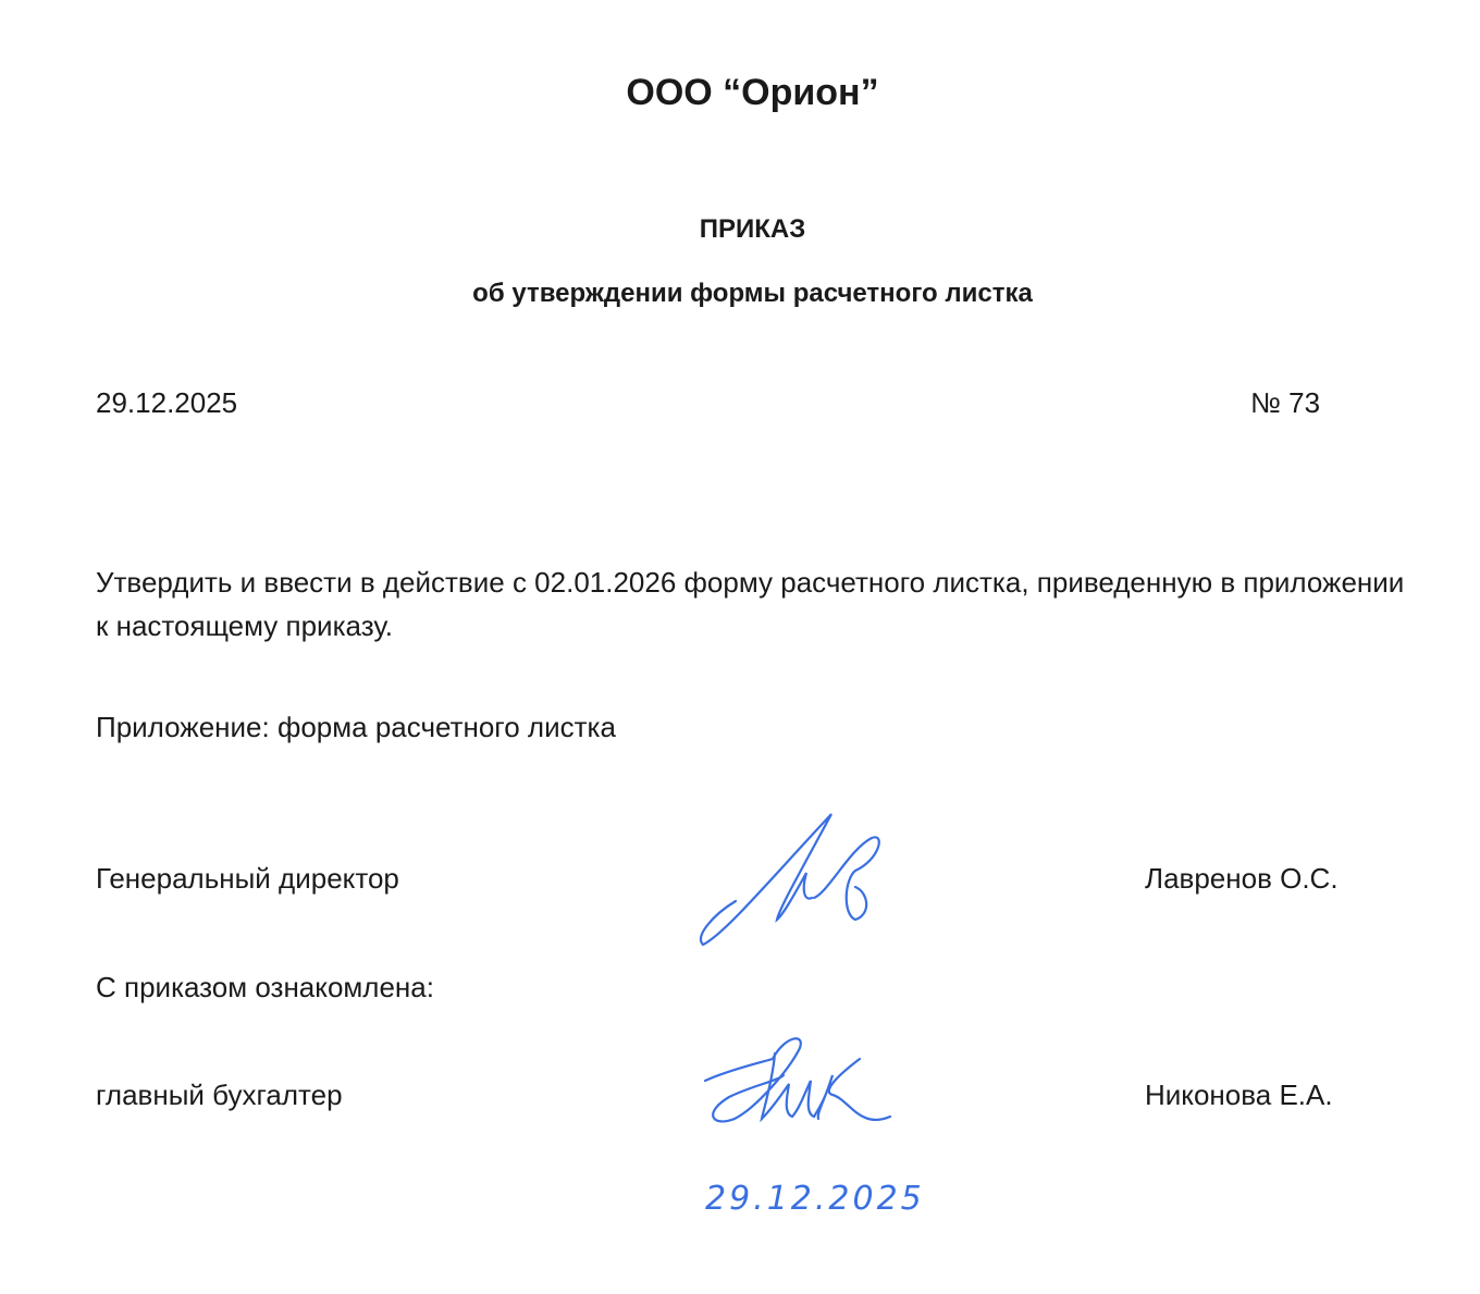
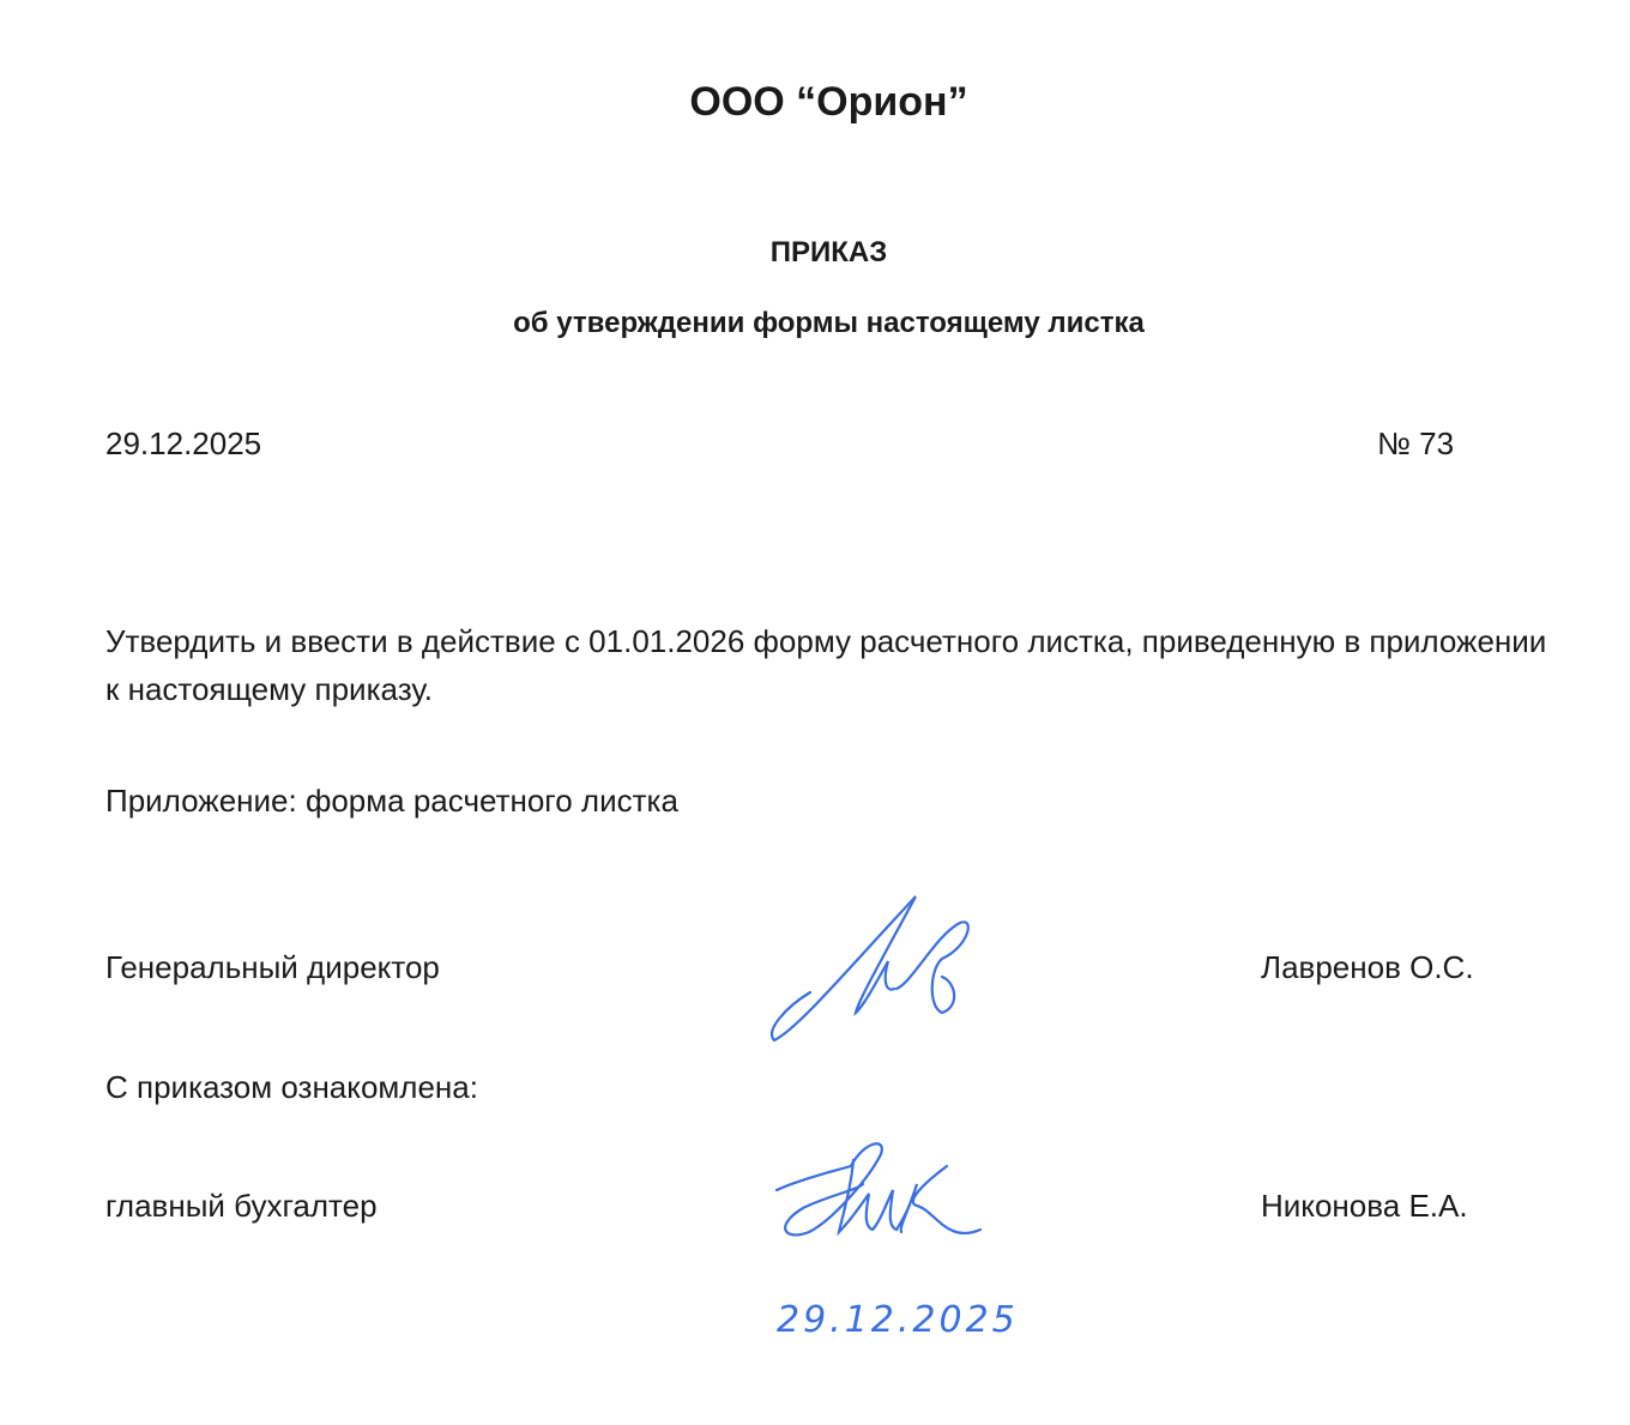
  ООО “Орион”
  ПРИКАЗ
- об утверждении формы расчетного листка
+ об утверждении формы настоящему листка
  29.12.2025
  № 73
- Утвердить и ввести в действие с 02.01.2026 форму расчетного листка, приведенную в приложении к настоящему приказу.
+ Утвердить и ввести в действие с 01.01.2026 форму расчетного листка, приведенную в приложении к настоящему приказу.
  Приложение: форма расчетного листка
  Генеральный директор
  Лавренов О.С.
  С приказом ознакомлена:
  главный бухгалтер
  Никонова Е.А.
  29.12.2025
